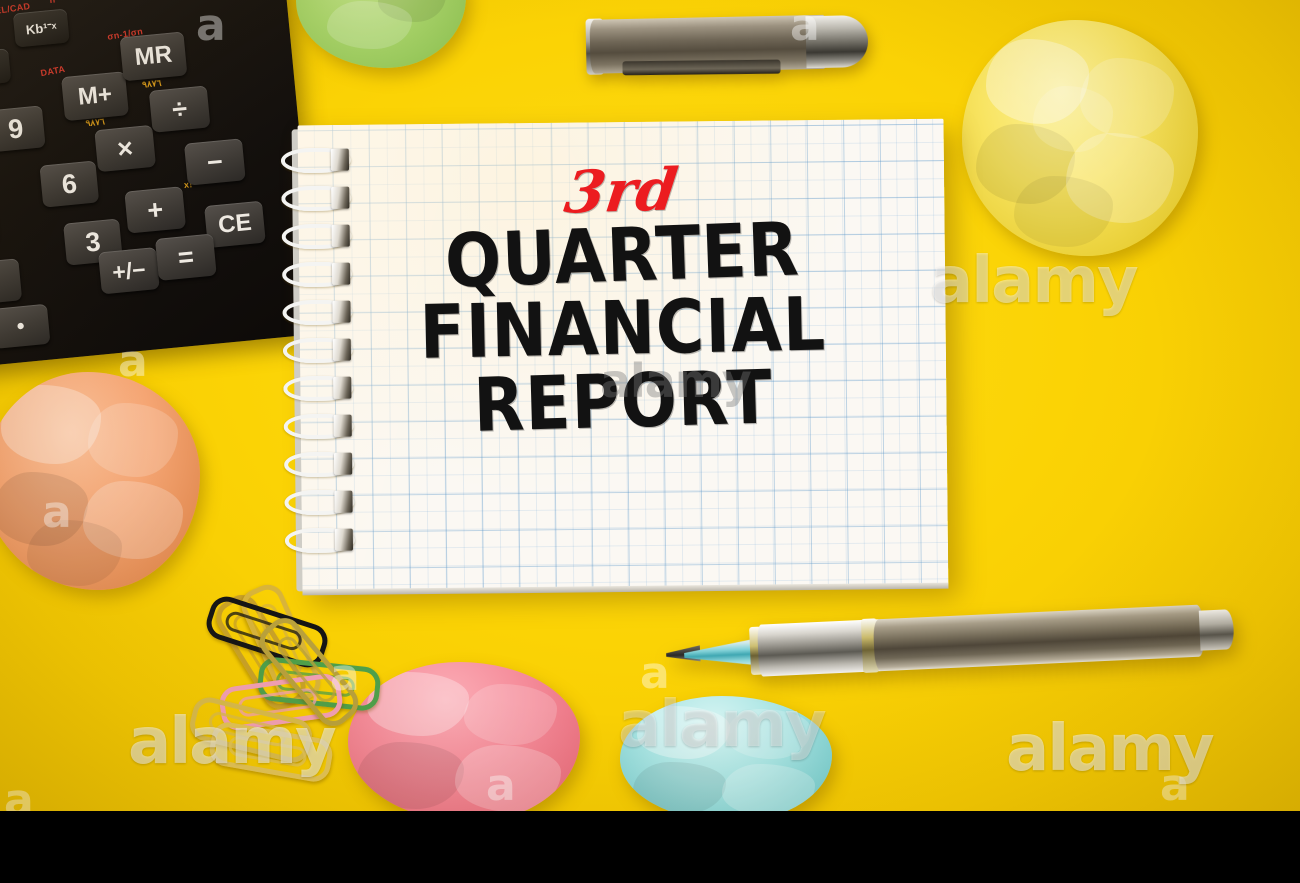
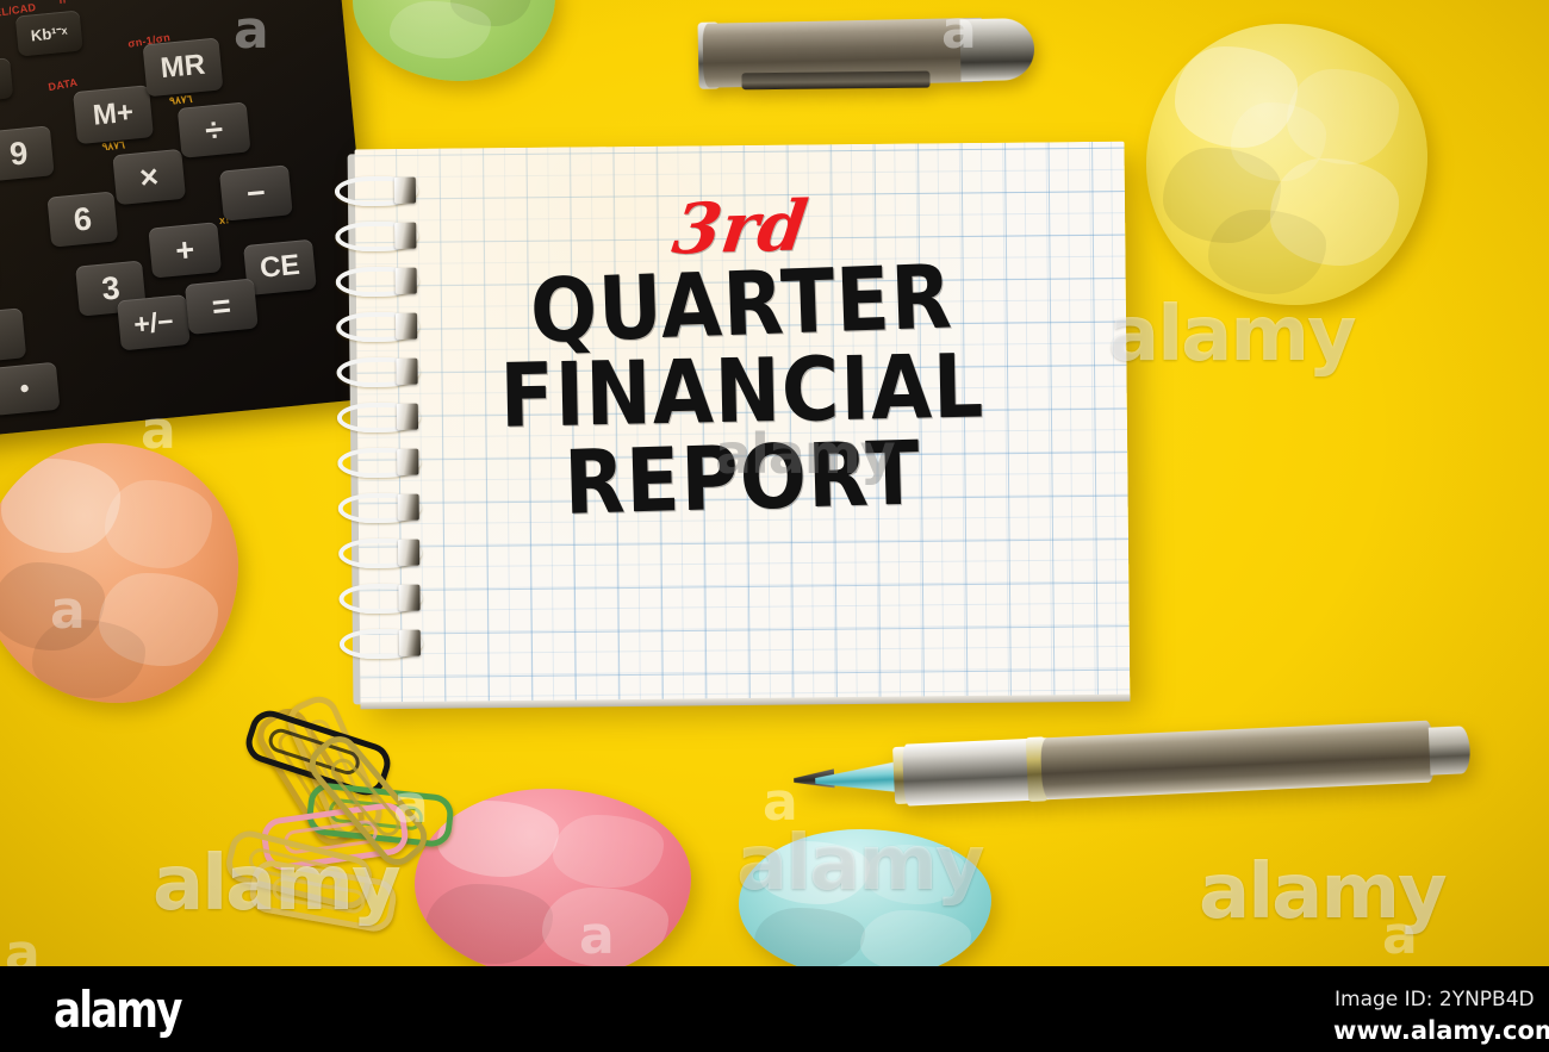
+ alamy
+ Image ID: 2YNPB4D
+ www.alamy.com
